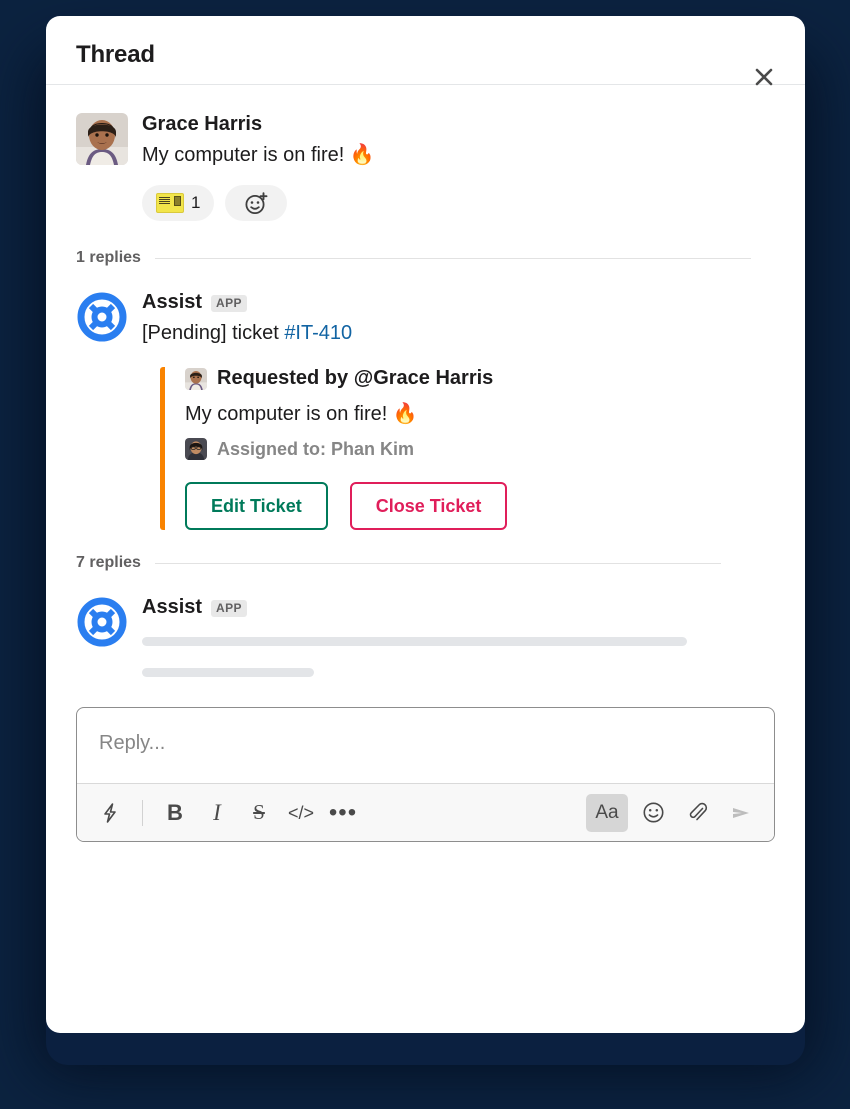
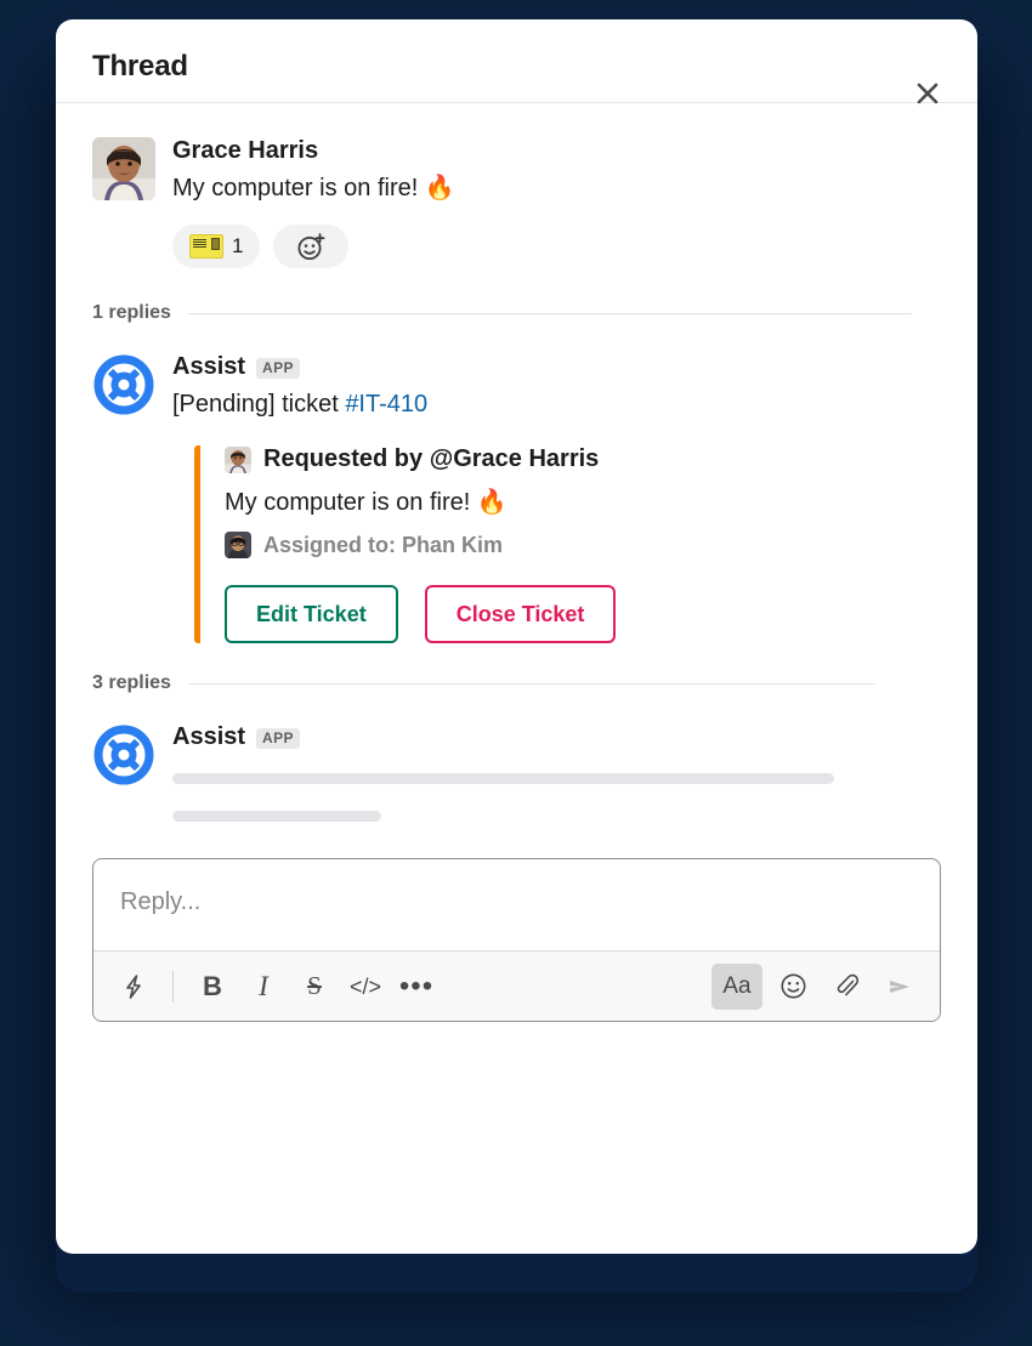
  Thread
  Grace Harris
  My computer is on fire! 🔥
  1
  1 replies
  Assist
  APP
  [Pending] ticket #IT-410
  Requested by @Grace Harris
  My computer is on fire! 🔥
  Assigned to: Phan Kim
  Edit Ticket
  Close Ticket
- 7 replies
+ 3 replies
  Assist
  APP
  Reply...
  B
  I
  S
  </>
  •••
  Aa
